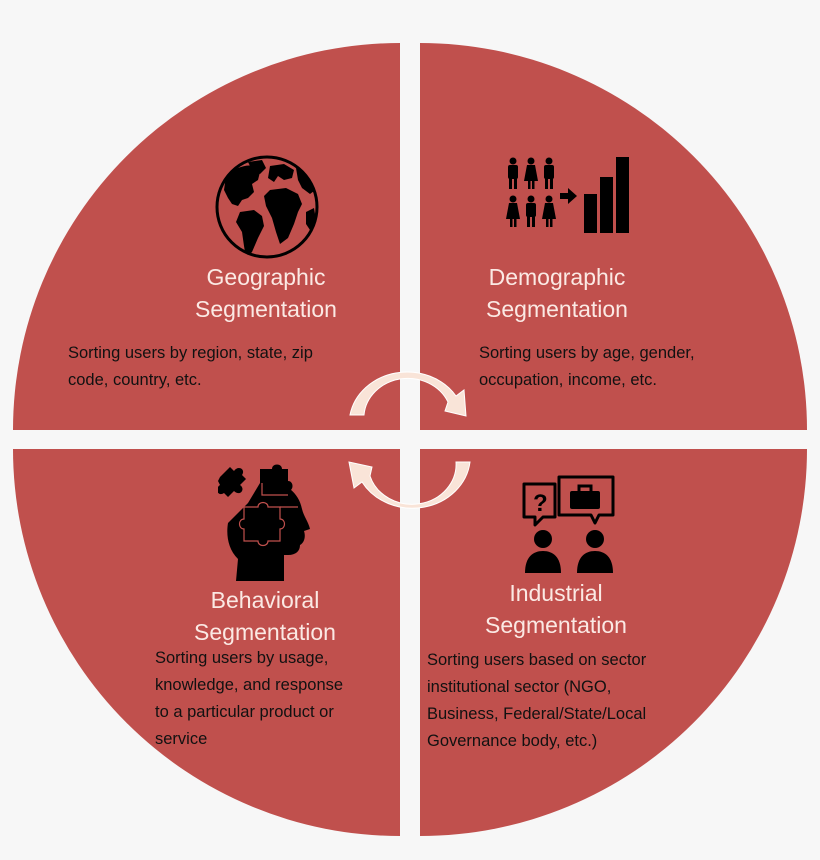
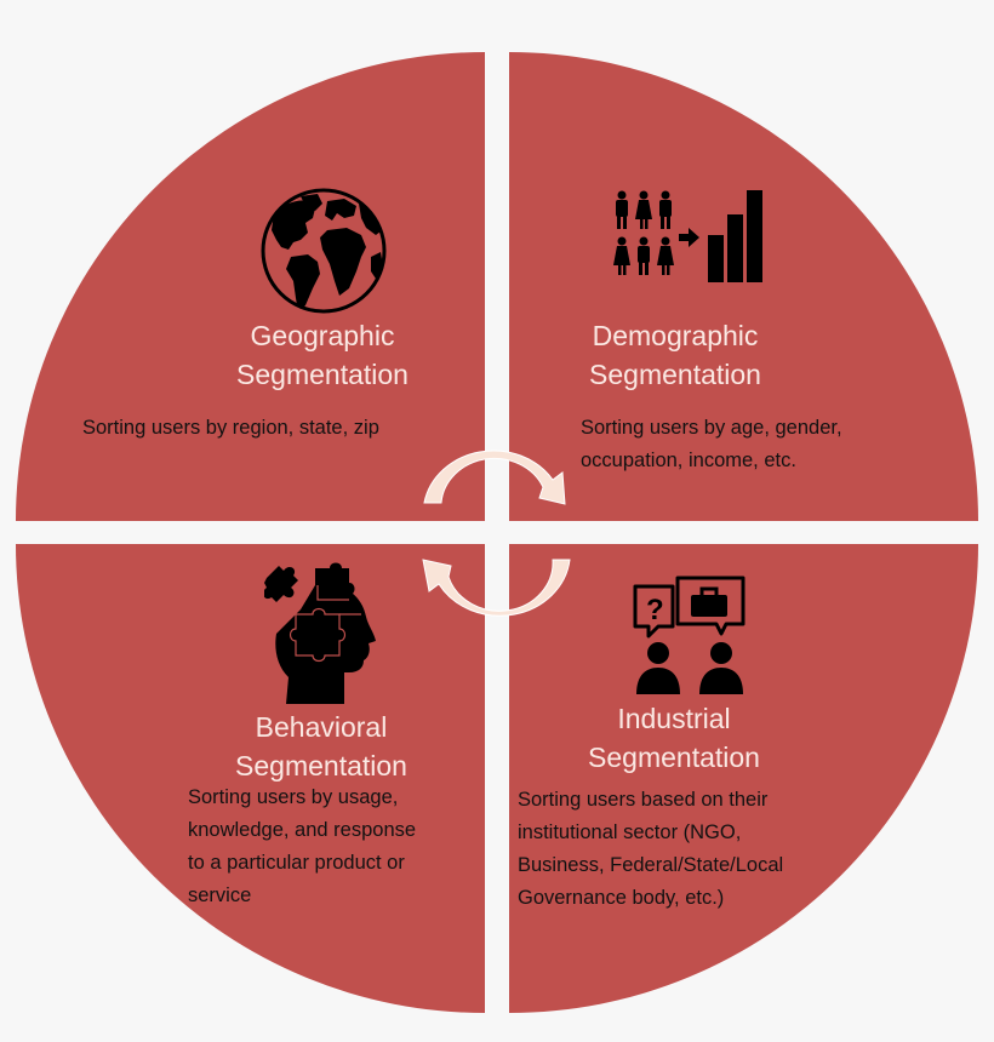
  Geographic
  Segmentation
  Sorting users by region, state, zip
- code, country, etc.
  Demographic
  Segmentation
  Sorting users by age, gender,
  occupation, income, etc.
  Behavioral
  Segmentation
  Sorting users by usage,
  knowledge, and response
  to a particular product or
  service
  ?
  Industrial
  Segmentation
- Sorting users based on sector
+ Sorting users based on their
  institutional sector (NGO,
  Business, Federal/State/Local
  Governance body, etc.)
